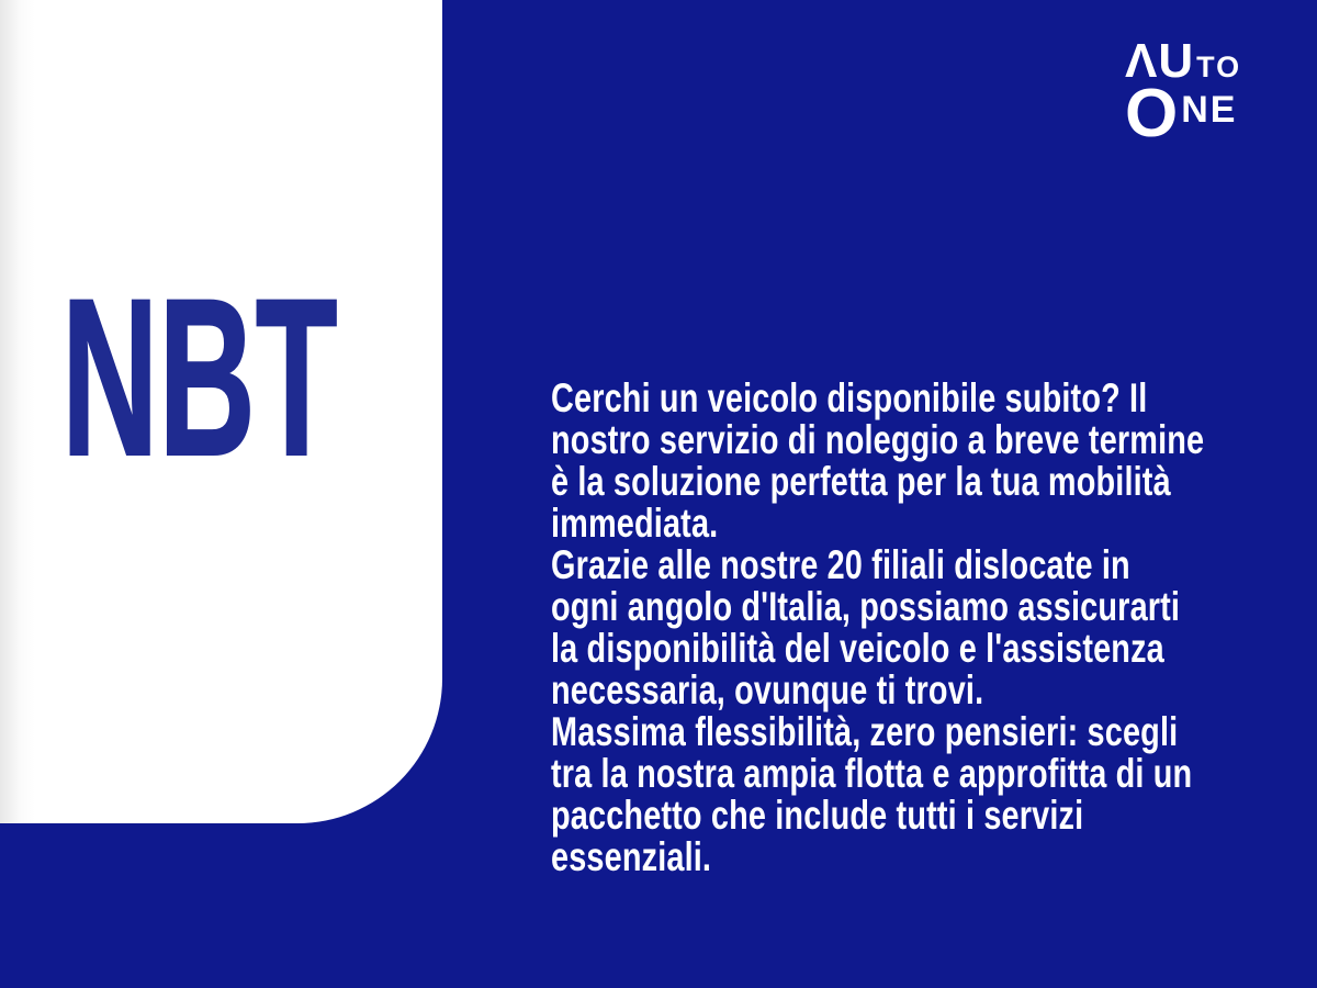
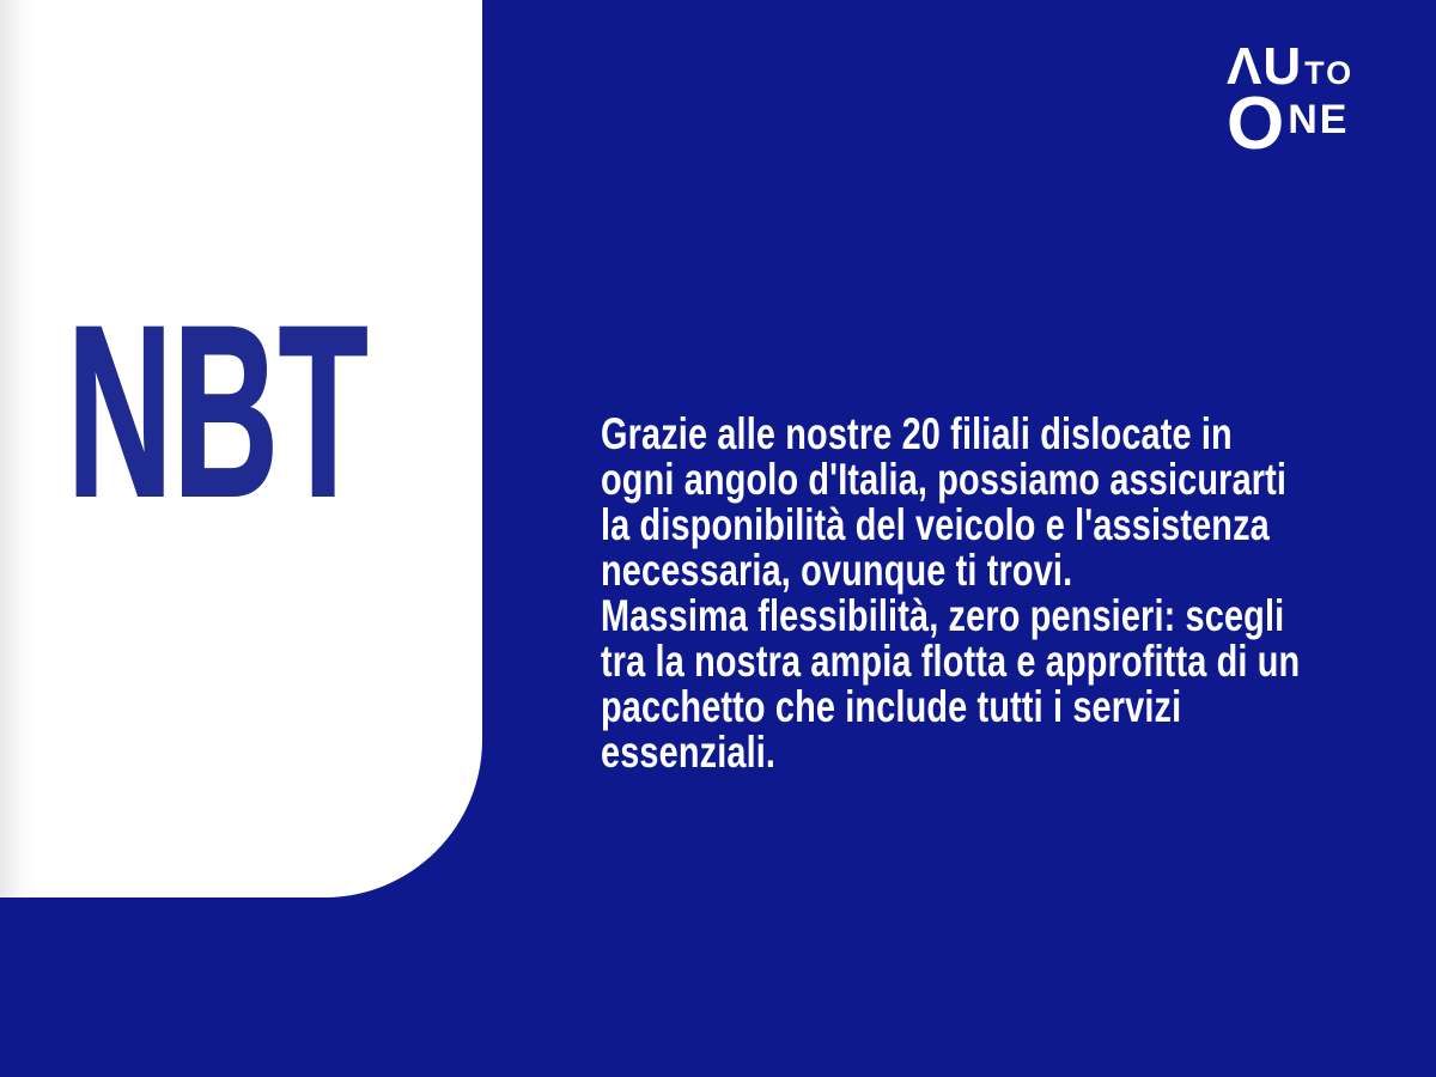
  NBT
  ΛU
  TO
  O
  NE
- Cerchi un veicolo disponibile subito? Il
- nostro servizio di noleggio a breve termine
- è la soluzione perfetta per la tua mobilità
- immediata.
  Grazie alle nostre 20 filiali dislocate in
  ogni angolo d'Italia, possiamo assicurarti
  la disponibilità del veicolo e l'assistenza
  necessaria, ovunque ti trovi.
  Massima flessibilità, zero pensieri: scegli
  tra la nostra ampia flotta e approfitta di un
  pacchetto che include tutti i servizi
  essenziali.
